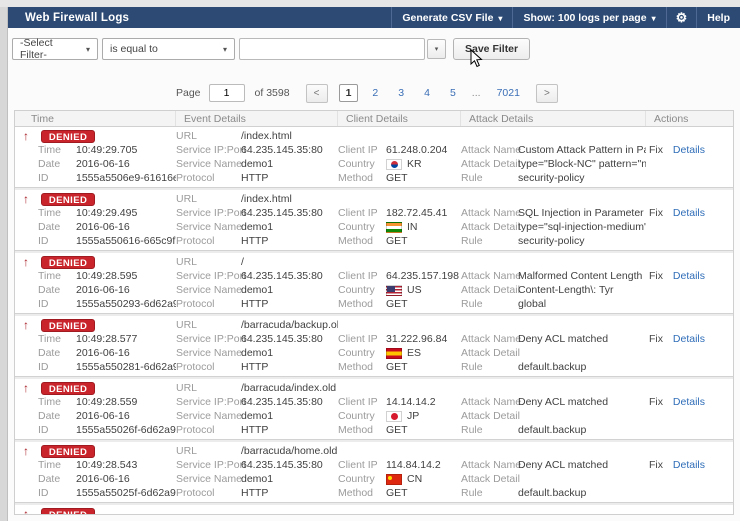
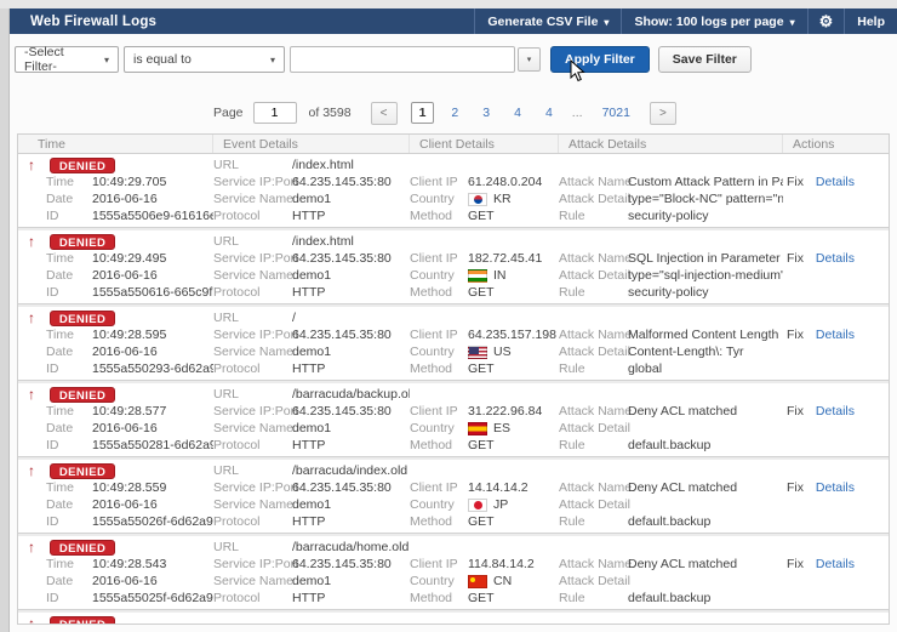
  Web Firewall Logs
  Generate CSV File
  ▾
  Show: 100 logs per page
  ▾
  ⚙
  Help
  -Select Filter-
  ▾
  is equal to
  ▾
+ Apply Filter
  Save Filter
  Page
  1
  of 3598
  <
- 1 2 3 4 5 ... 7021
+ 1 2 3 4 4 ... 7021
  >
  Time
  Event Details
  Client Details
  Attack Details
  Actions
  ↑ DENIED
  Time 10:49:29.705
  Date 2016-06-16
  ID 1555a5506e9-61616e
  URL /index.html
  Service IP:Po64.235.145.35:80
  Service Namedemo1
  Protocol HTTP
  Client IP 61.248.0.204
  Country KR
  Method GET
  Attack Nam Custom Attack Pattern in P
  Attack Detaitype="Block-NC" pattern="n
  Rule security-policy
  Fix Details
  ↑ DENIED
  Time 10:49:29.495
  Date 2016-06-16
  ID 1555a550616-665c9f
  URL /index.html
  Service IP:Po64.235.145.35:80
  Service Namedemo1
  Protocol HTTP
  Client IP 182.72.45.41
  Country IN
  Method GET
  Attack Nam SQL Injection in Parameter
  Attack Detaitype="sql-injection-medium"
  Rule security-policy
  Fix Details
  ↑ DENIED
  Time 10:49:28.595
  Date 2016-06-16
  ID 1555a550293-6d62a9
  URL /
  Service IP:Po64.235.145.35:80
  Service Namedemo1
  Protocol HTTP
  Client IP 64.235.157.198
  Country US
  Method GET
  Attack Nam Malformed Content Length
  Attack DetaiContent-Length\: Tyr
  Rule global
  Fix Details
  ↑ DENIED
  Time 10:49:28.577
  Date 2016-06-16
  ID 1555a550281-6d62a9
  URL /barracuda/backup.ol
  Service IP:Po64.235.145.35:80
  Service Namedemo1
  Protocol HTTP
  Client IP 31.222.96.84
  Country ES
  Method GET
  Attack Nam Deny ACL matched
  Attack Detail
  Rule default.backup
  Fix Details
  ↑ DENIED
  Time 10:49:28.559
  Date 2016-06-16
  ID 1555a55026f-6d62a9
  URL /barracuda/index.old
  Service IP:Po64.235.145.35:80
  Service Namedemo1
  Protocol HTTP
  Client IP 14.14.14.2
  Country JP
  Method GET
  Attack Nam Deny ACL matched
  Attack Detail
  Rule default.backup
  Fix Details
  ↑ DENIED
  Time 10:49:28.543
  Date 2016-06-16
  ID 1555a55025f-6d62a9
  URL /barracuda/home.old
  Service IP:Po64.235.145.35:80
  Service Namedemo1
  Protocol HTTP
  Client IP 114.84.14.2
  Country CN
  Method GET
  Attack Nam Deny ACL matched
  Attack Detail
  Rule default.backup
  Fix Details
